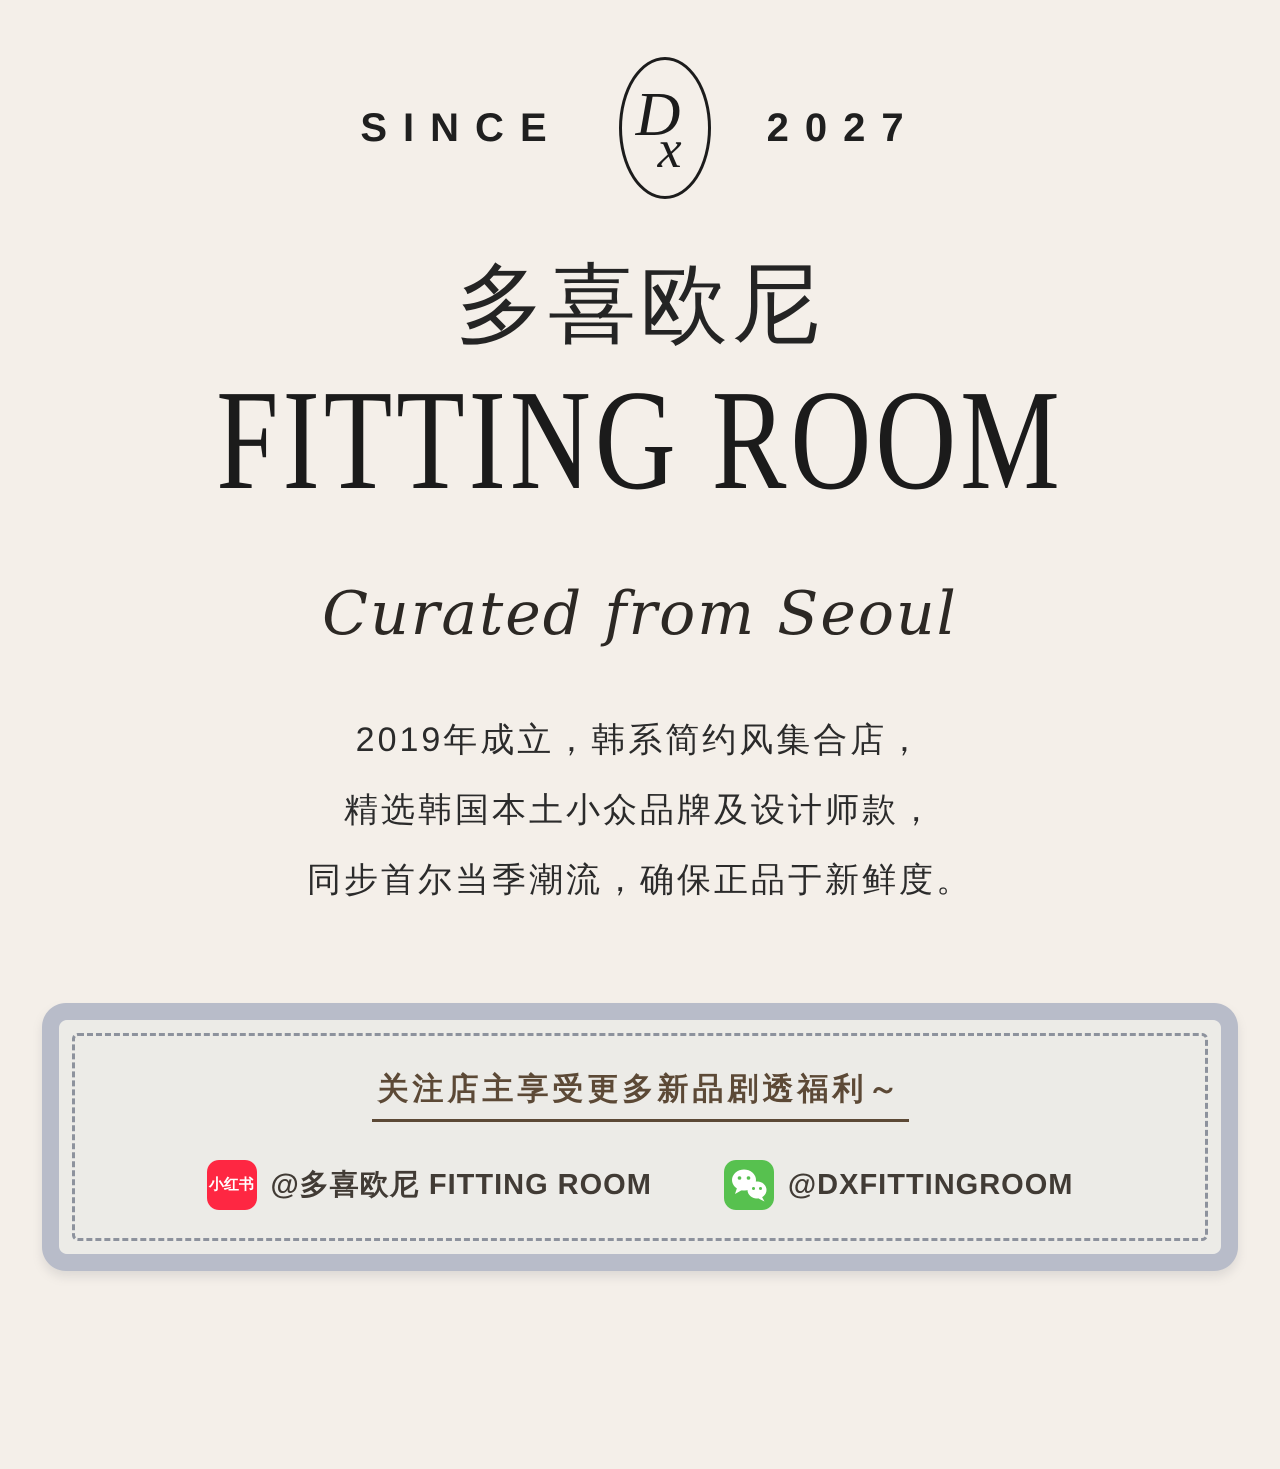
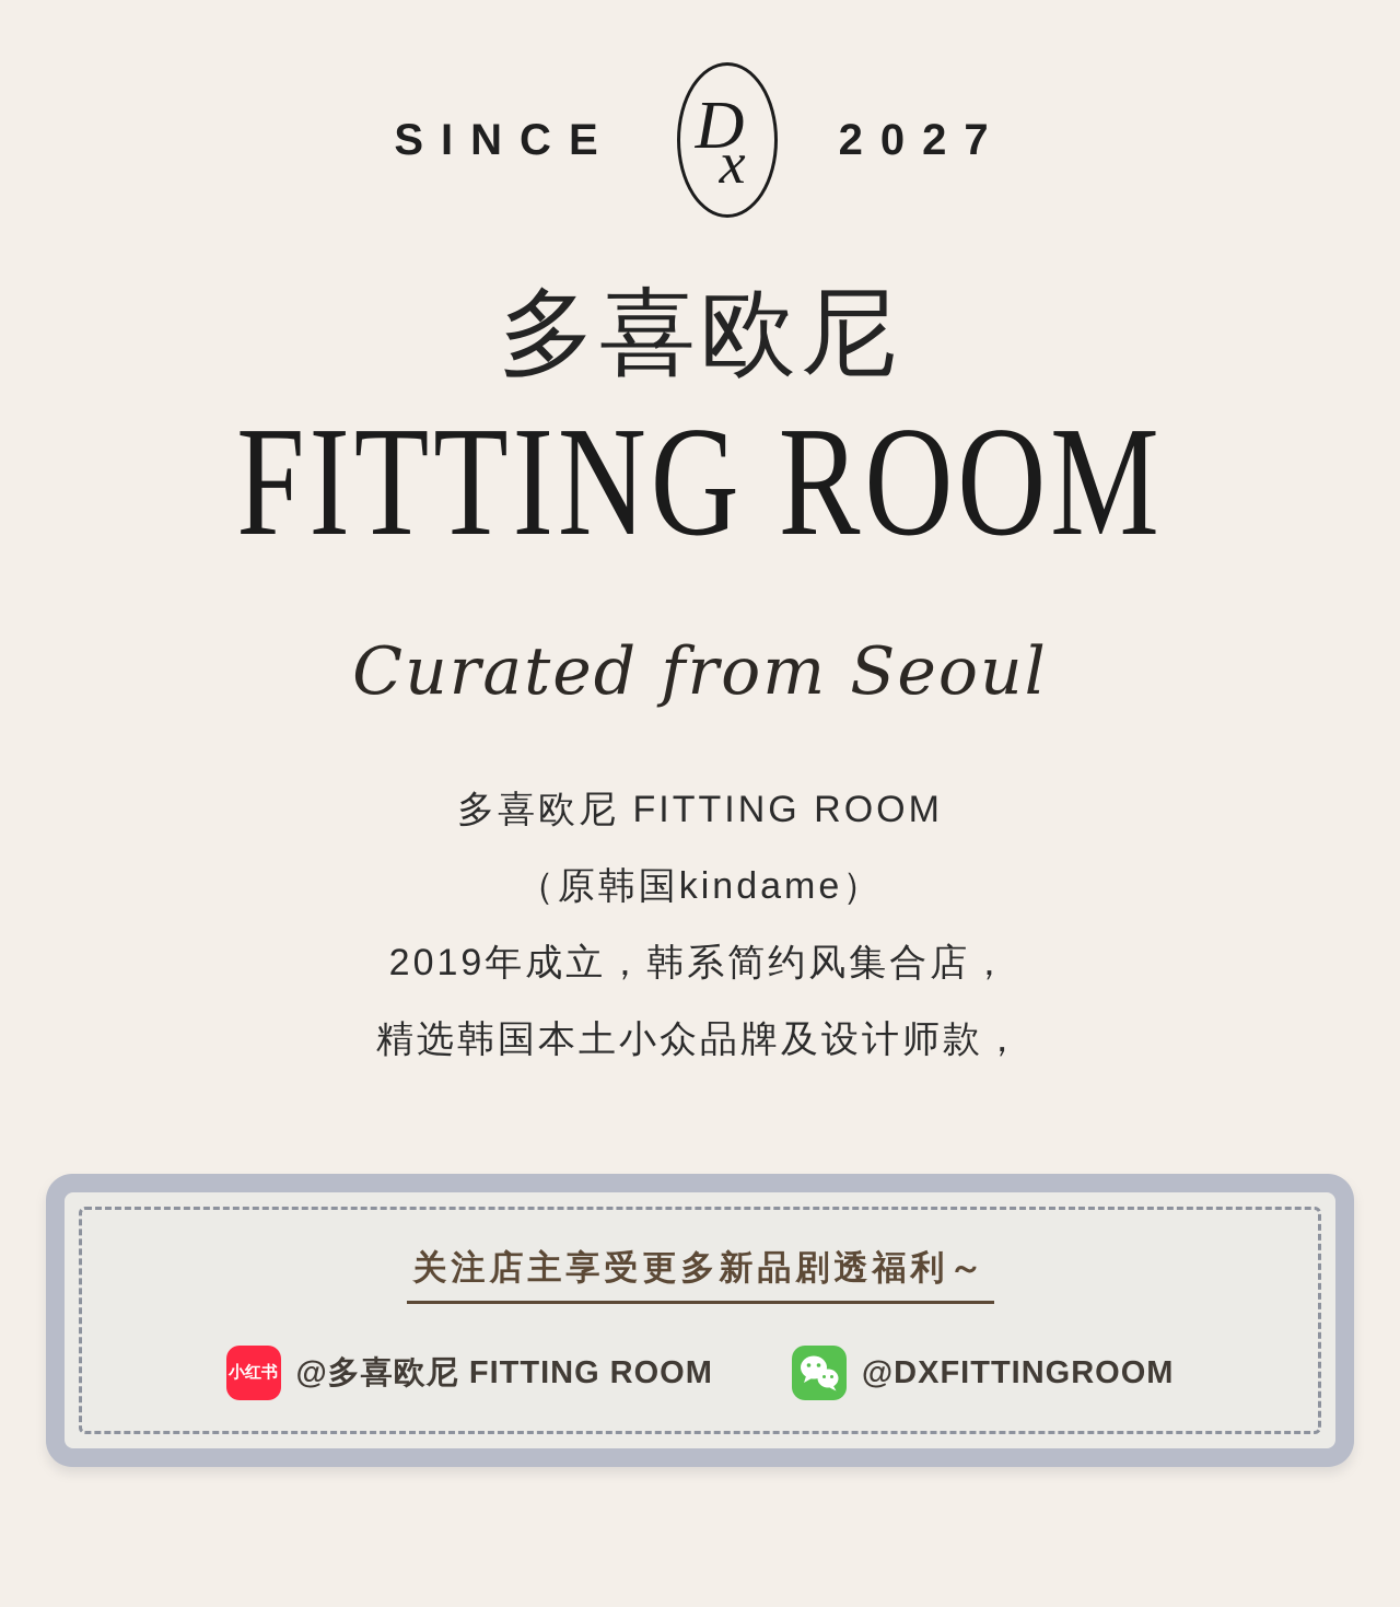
  SINCE
  D
  x
  2027
  多喜欧尼
  FITTING ROOM
  Curated from Seoul
+ 多喜欧尼 FITTING ROOM
+ （原韩国kindame）
  2019年成立，韩系简约风集合店，
  精选韩国本土小众品牌及设计师款，
- 同步首尔当季潮流，确保正品于新鲜度。
  关注店主享受更多新品剧透福利～
  小红书
  @多喜欧尼 FITTING ROOM
  @DXFITTINGROOM
